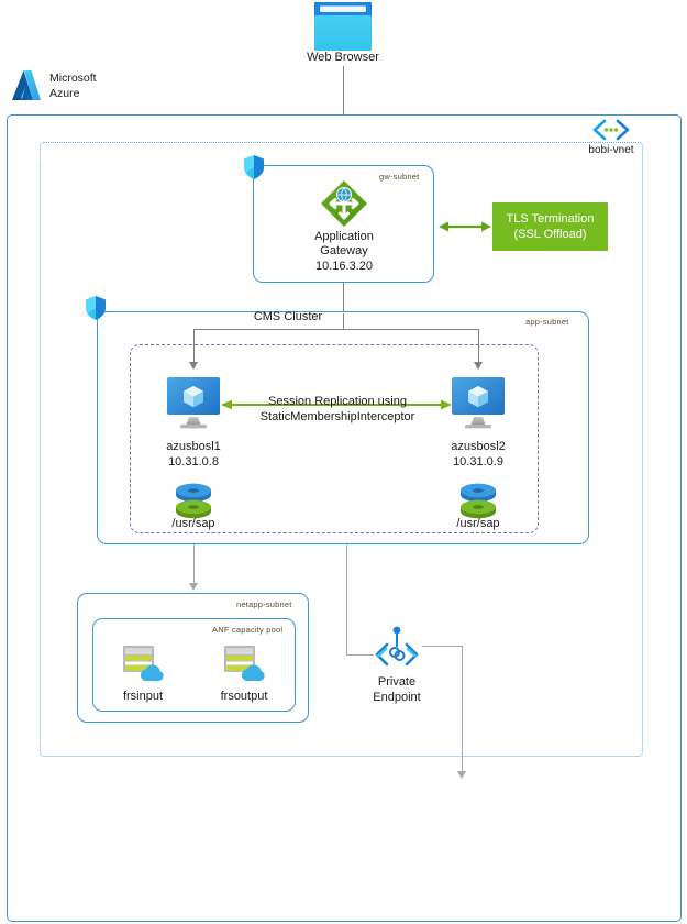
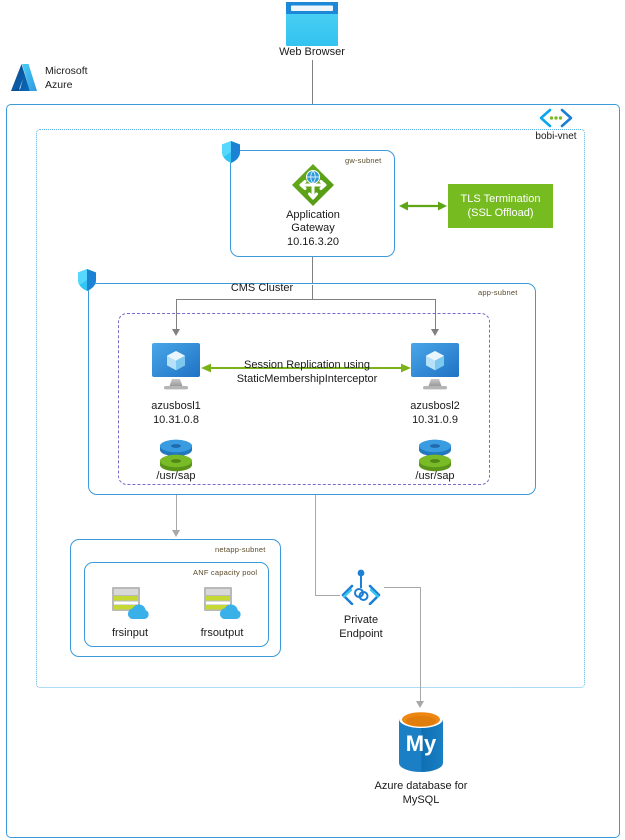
  Web Browser
  Microsoft
  Azure
  bobi-vnet
  gw-subnet
  Application
  Gateway
  10.16.3.20
  TLS Termination
  (SSL Offload)
  app-subnet
  CMS Cluster
  azusbosl1
  10.31.0.8
  /usr/sap
  azusbosl2
  10.31.0.9
  /usr/sap
  Session Replication using
  StaticMembershipInterceptor
  netapp-subnet
  ANF capacity pool
  frsinput
  frsoutput
  Private
  Endpoint
+ My
+ Azure database for
+ MySQL
